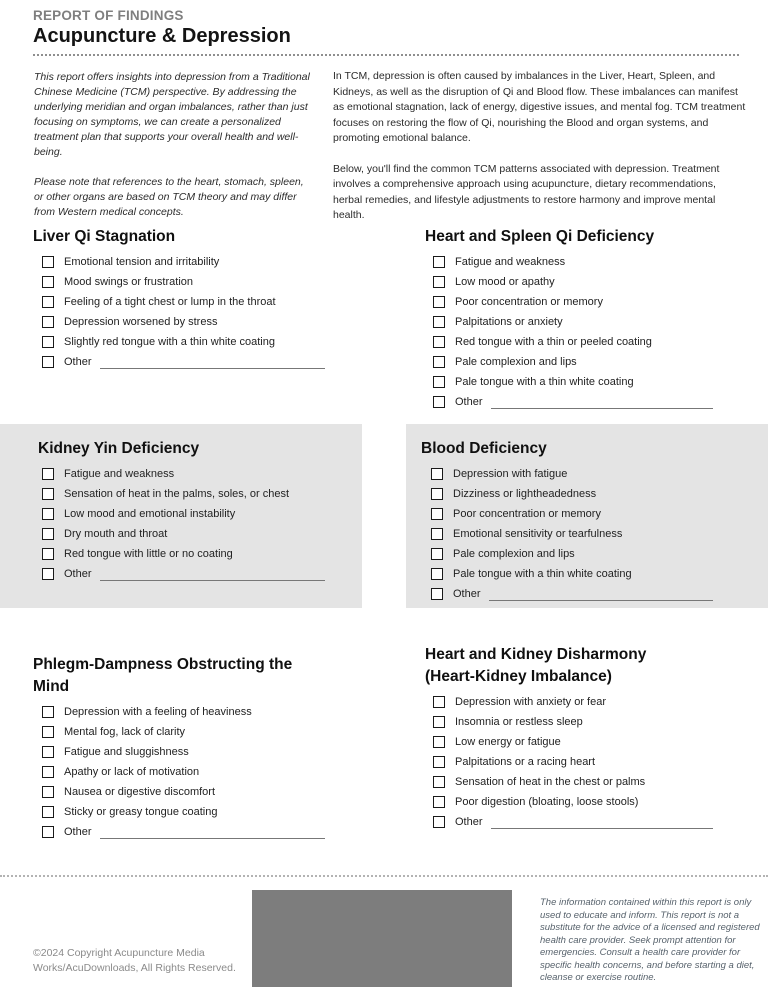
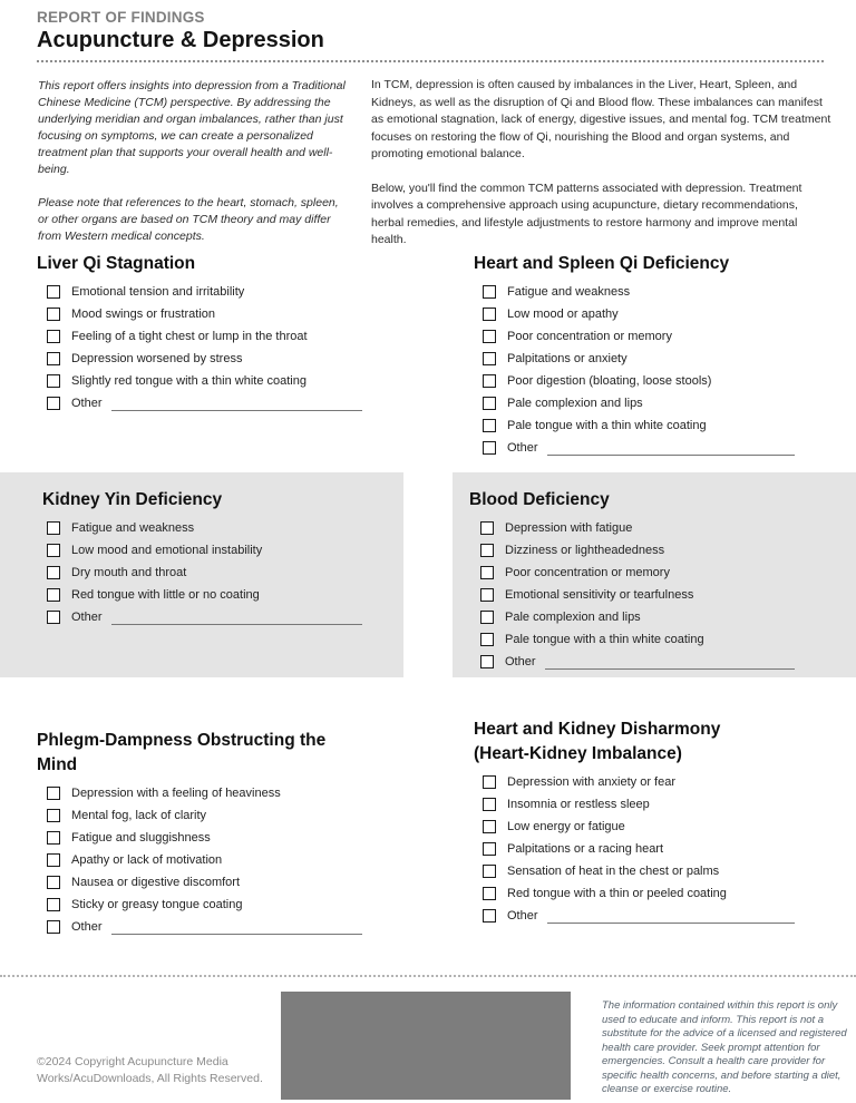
  REPORT OF FINDINGS
  Acupuncture & Depression
  This report offers insights into depression from a Traditional Chinese Medicine (TCM) perspective. By addressing the underlying meridian and organ imbalances, rather than just focusing on symptoms, we can create a personalized treatment plan that supports your overall health and well-being.
  Please note that references to the heart, stomach, spleen, or other organs are based on TCM theory and may differ from Western medical concepts.
  In TCM, depression is often caused by imbalances in the Liver, Heart, Spleen, and Kidneys, as well as the disruption of Qi and Blood flow. These imbalances can manifest as emotional stagnation, lack of energy, digestive issues, and mental fog. TCM treatment focuses on restoring the flow of Qi, nourishing the Blood and organ systems, and promoting emotional balance.
  Below, you'll find the common TCM patterns associated with depression. Treatment involves a comprehensive approach using acupuncture, dietary recommendations, herbal remedies, and lifestyle adjustments to restore harmony and improve mental health.
  Liver Qi Stagnation
  Emotional tension and irritability
  Mood swings or frustration
  Feeling of a tight chest or lump in the throat
  Depression worsened by stress
  Slightly red tongue with a thin white coating
  Other
  Heart and Spleen Qi Deficiency
  Fatigue and weakness
  Low mood or apathy
  Poor concentration or memory
  Palpitations or anxiety
- Red tongue with a thin or peeled coating
+ Poor digestion (bloating, loose stools)
  Pale complexion and lips
  Pale tongue with a thin white coating
  Other
  Kidney Yin Deficiency
  Fatigue and weakness
- Sensation of heat in the palms, soles, or chest
  Low mood and emotional instability
  Dry mouth and throat
  Red tongue with little or no coating
  Other
  Blood Deficiency
  Depression with fatigue
  Dizziness or lightheadedness
  Poor concentration or memory
  Emotional sensitivity or tearfulness
  Pale complexion and lips
  Pale tongue with a thin white coating
  Other
  Phlegm-Dampness Obstructing the Mind
  Depression with a feeling of heaviness
  Mental fog, lack of clarity
  Fatigue and sluggishness
  Apathy or lack of motivation
  Nausea or digestive discomfort
  Sticky or greasy tongue coating
  Other
  Heart and Kidney Disharmony
  (Heart-Kidney Imbalance)
  Depression with anxiety or fear
  Insomnia or restless sleep
  Low energy or fatigue
  Palpitations or a racing heart
  Sensation of heat in the chest or palms
- Poor digestion (bloating, loose stools)
+ Red tongue with a thin or peeled coating
  Other
  ©2024 Copyright Acupuncture Media Works/AcuDownloads, All Rights Reserved.
  The information contained within this report is only used to educate and inform. This report is not a substitute for the advice of a licensed and registered health care provider. Seek prompt attention for emergencies. Consult a health care provider for specific health concerns, and before starting a diet, cleanse or exercise routine.
